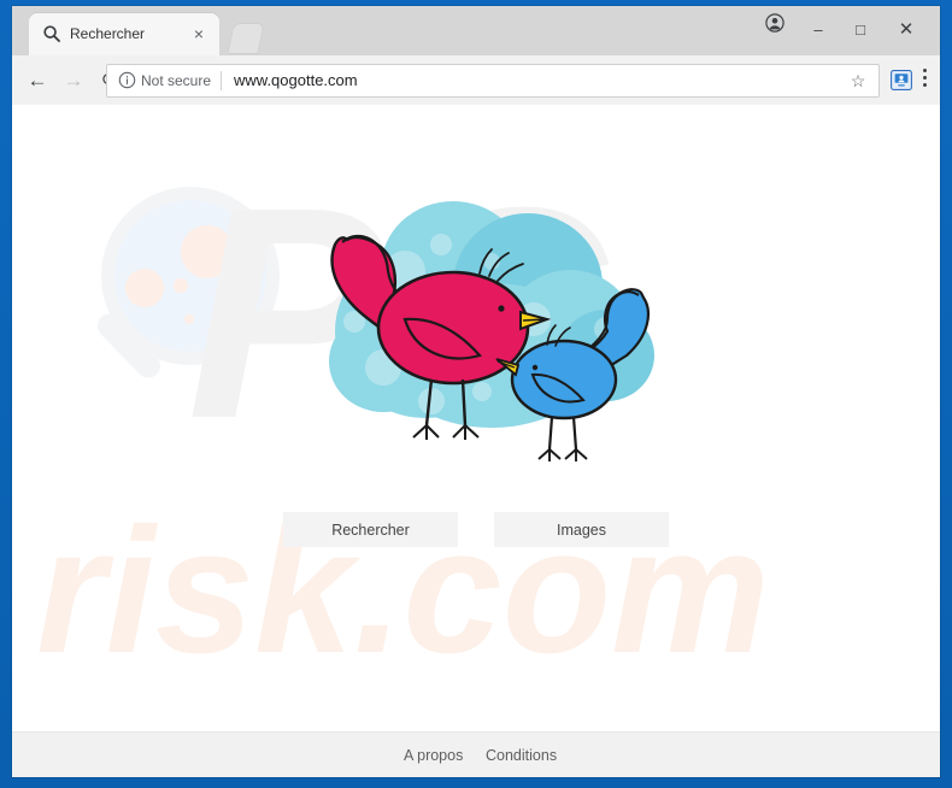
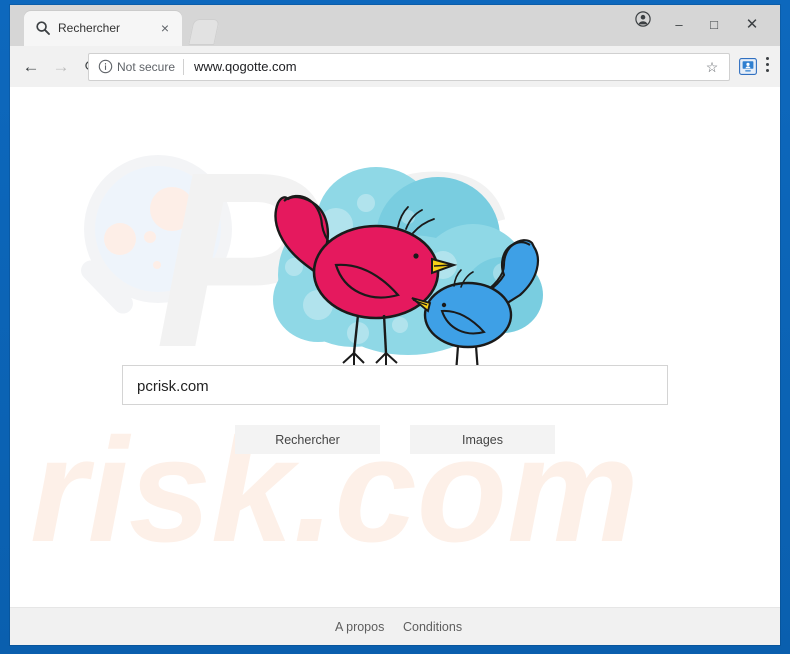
  Rechercher
  ×
  –
  □
  ✕
  ←
  →
  Not secure
  www.qogotte.com
  ☆
  risk.com
+ pcrisk.com
  Rechercher
  Images
  A propos
  Conditions
